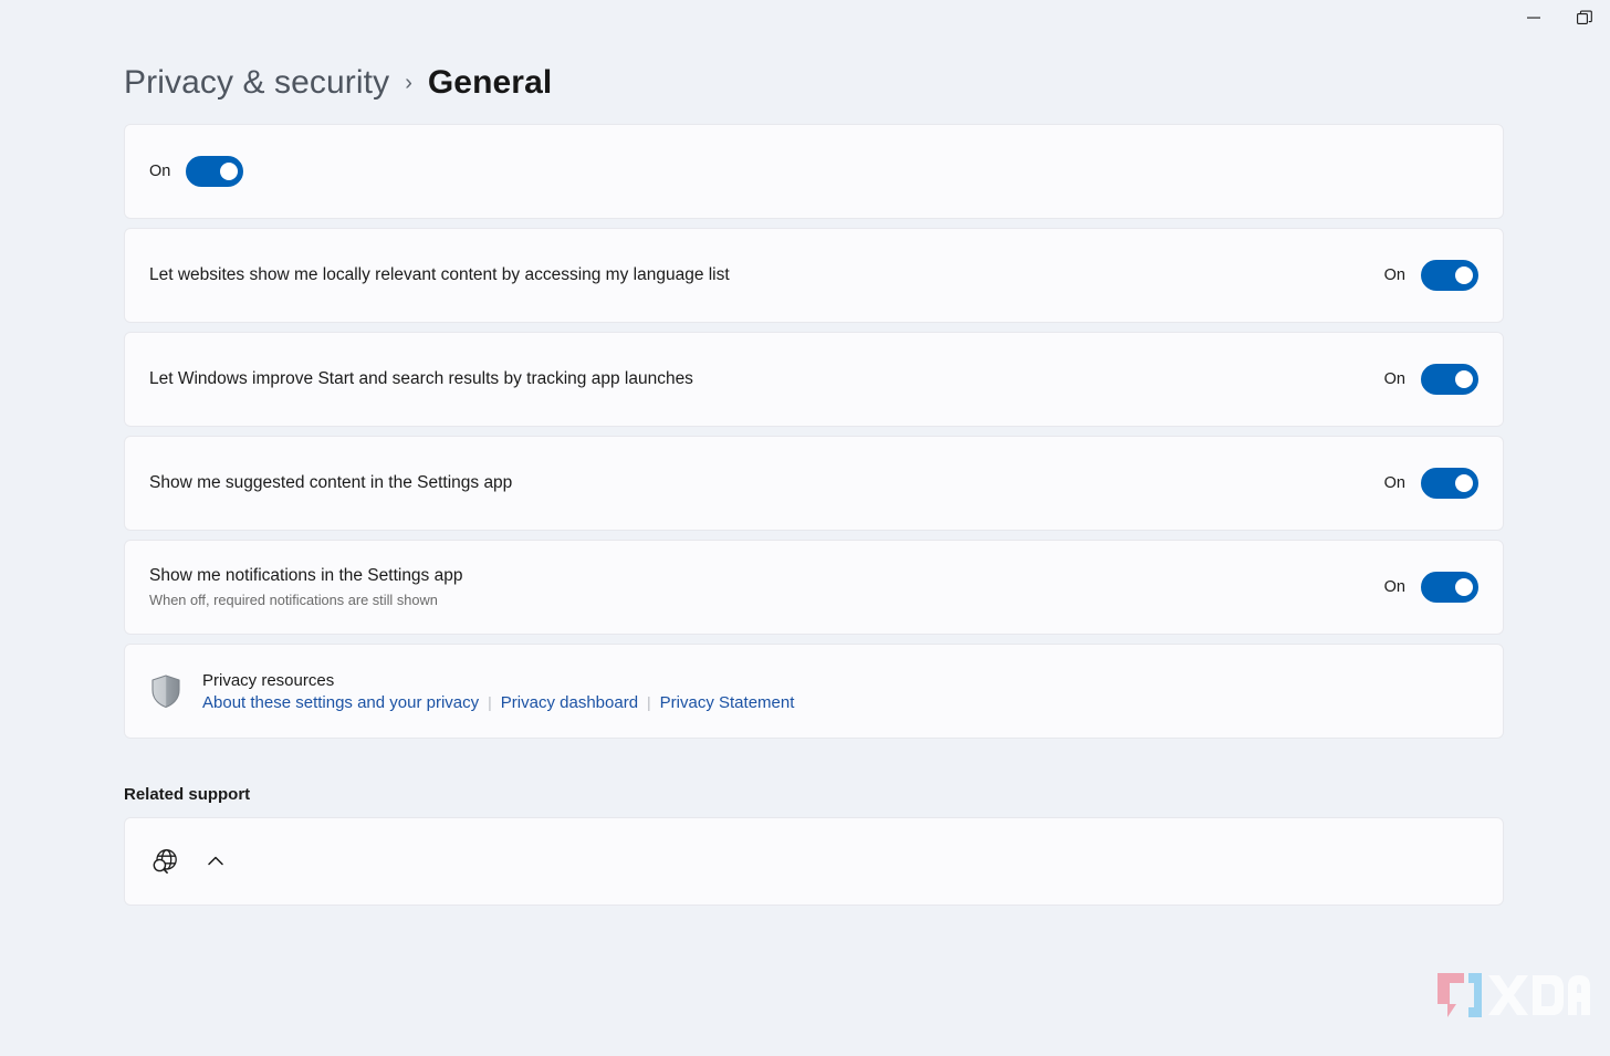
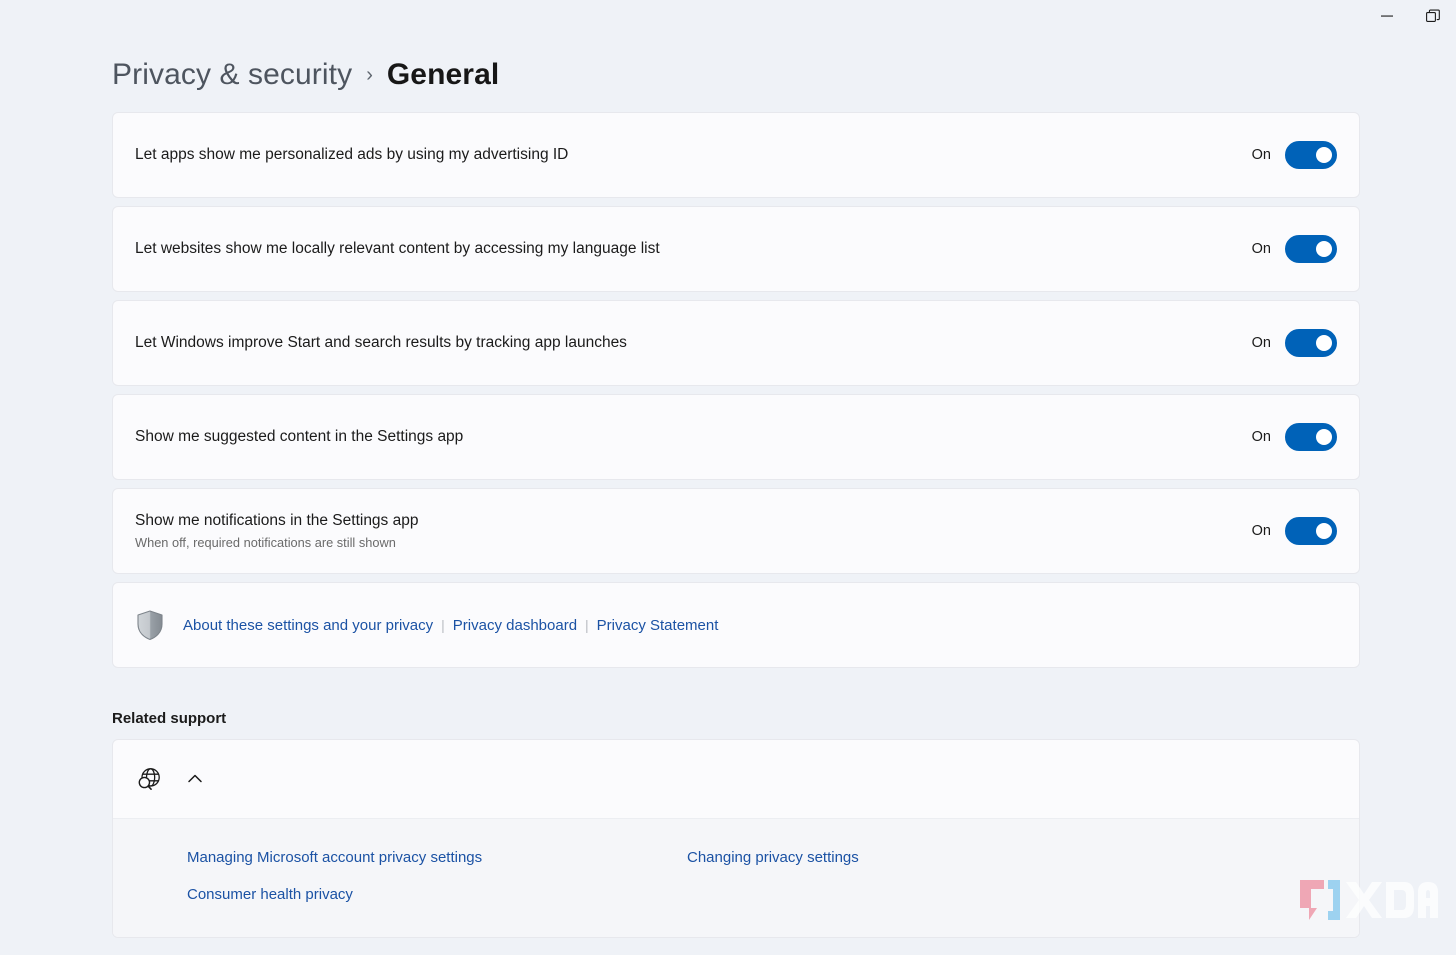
  Privacy & security
  ›
  General
+ Let apps show me personalized ads by using my advertising ID
  On
  Let websites show me locally relevant content by accessing my language list
  On
  Let Windows improve Start and search results by tracking app launches
  On
  Show me suggested content in the Settings app
  On
  Show me notifications in the Settings app
  When off, required notifications are still shown
  On
- Privacy resources
  About these settings and your privacy
  |
  Privacy dashboard
  |
  Privacy Statement
  Related support
+ Managing Microsoft account privacy settings
+ Changing privacy settings
+ Consumer health privacy
